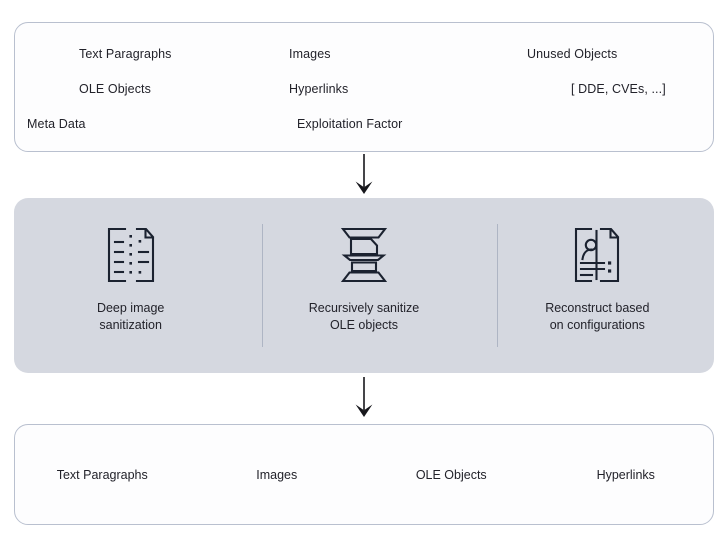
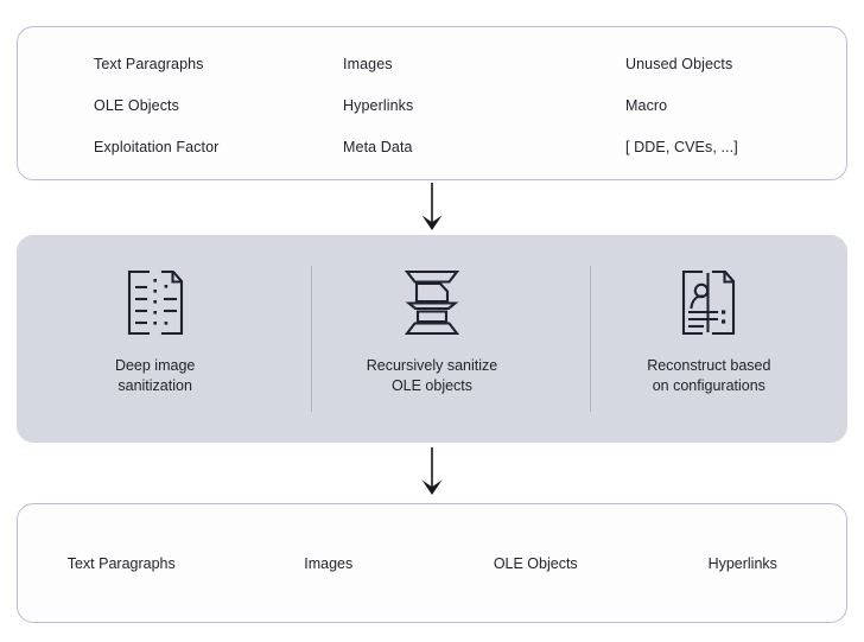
  Text Paragraphs
  Images
  Unused Objects
  OLE Objects
  Hyperlinks
+ Macro
- [ DDE, CVEs, ...]
+ Exploitation Factor
  Meta Data
- Exploitation Factor
+ [ DDE, CVEs, ...]
  Deep image
  sanitization
  Recursively sanitize
  OLE objects
  Reconstruct based
  on configurations
  Text Paragraphs
  Images
  OLE Objects
  Hyperlinks
